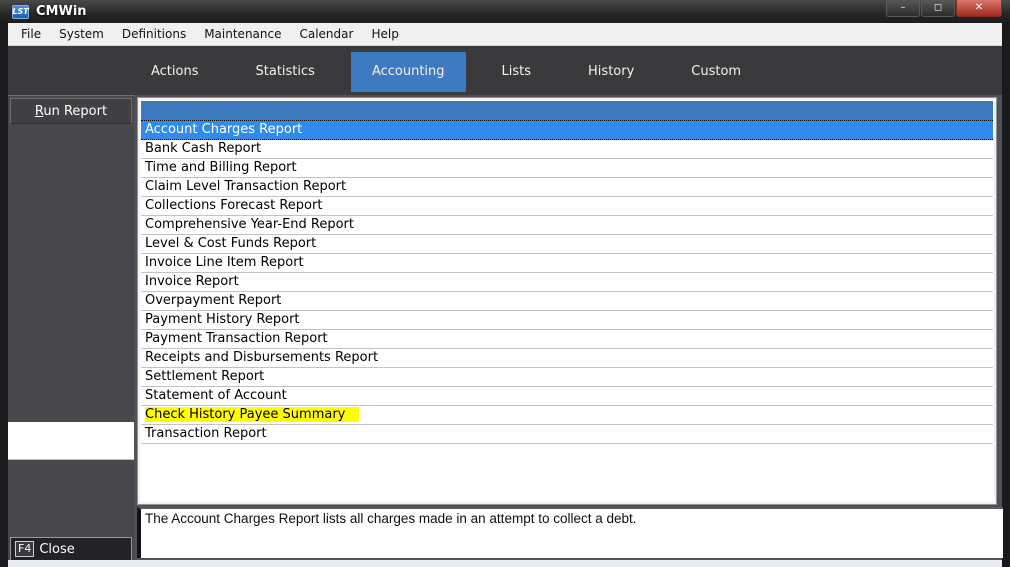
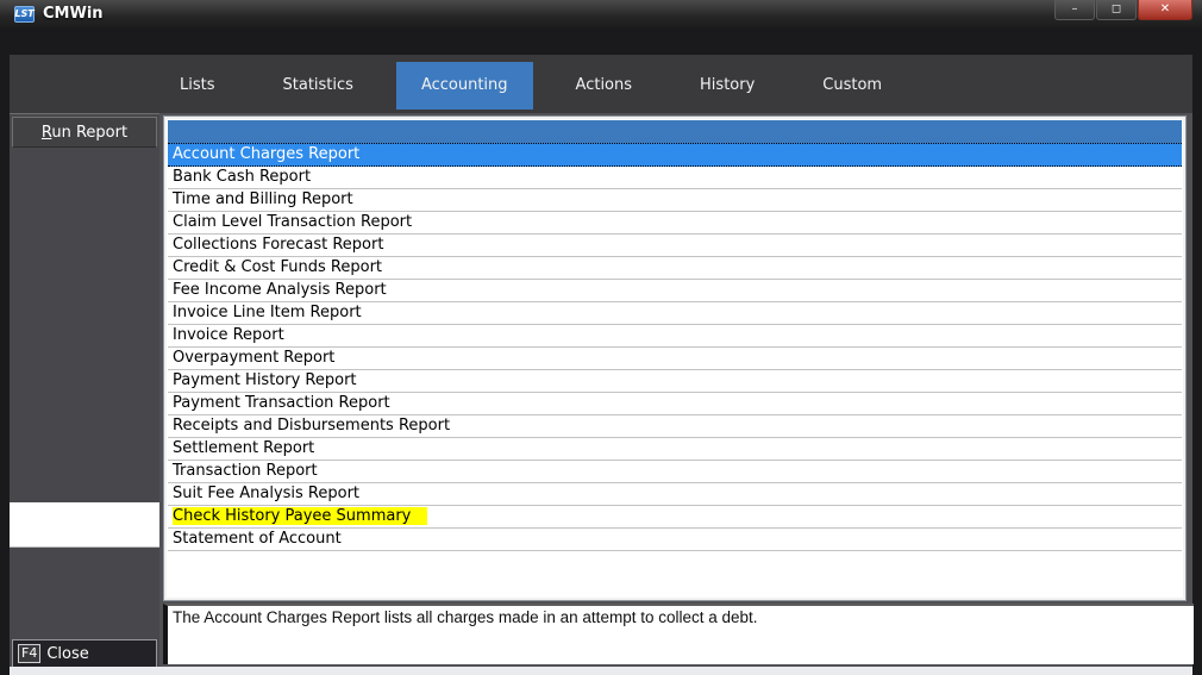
  LST
  CMWin
  –
  ◻
  ✕
- File
- System
- Definitions
- Maintenance
- Calendar
- Help
- Actions
+ Lists
  Statistics
  Accounting
- Lists
+ Actions
  History
  Custom
  Run Report
  F4
  Close
  Account Charges Report
  Bank Cash Report
  Time and Billing Report
  Claim Level Transaction Report
  Collections Forecast Report
- Comprehensive Year-End Report
- Level & Cost Funds Report
+ Credit & Cost Funds Report
+ Fee Income Analysis Report
  Invoice Line Item Report
  Invoice Report
  Overpayment Report
  Payment History Report
  Payment Transaction Report
  Receipts and Disbursements Report
  Settlement Report
- Statement of Account
+ Transaction Report
+ Suit Fee Analysis Report
  Check History Payee Summary
- Transaction Report
+ Statement of Account
  The Account Charges Report lists all charges made in an attempt to collect a debt.
